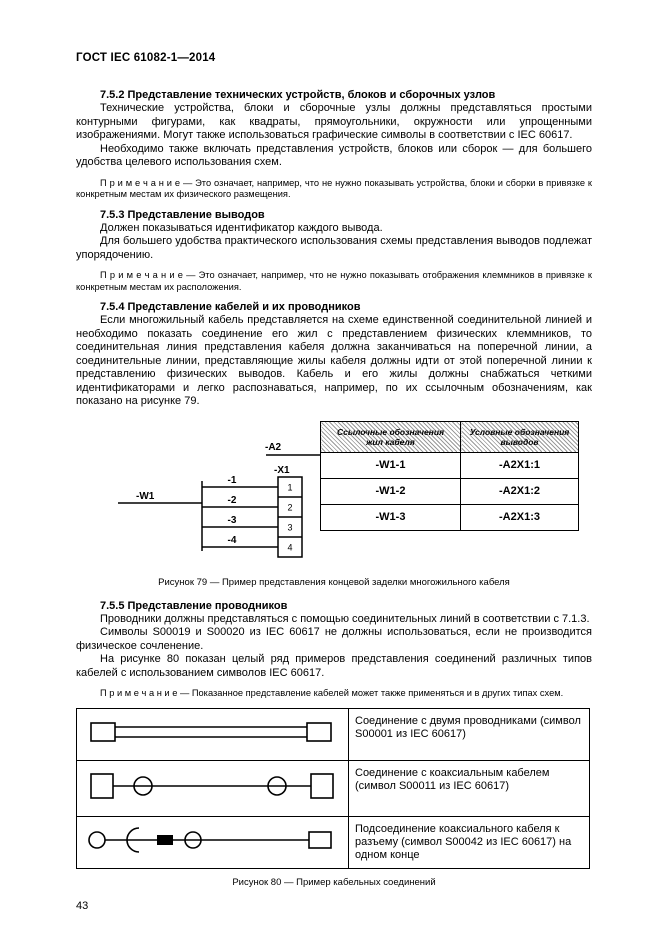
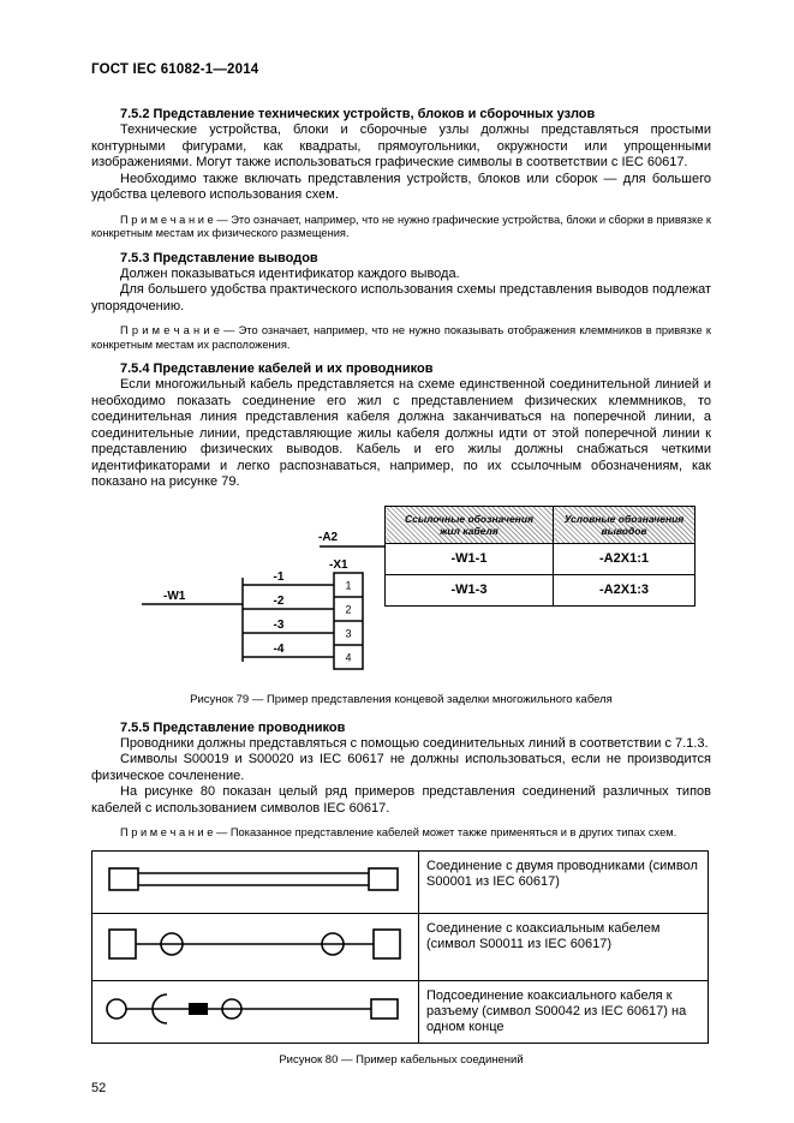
  ГОСТ IEC 61082-1—2014
  7.5.2 Представление технических устройств, блоков и сборочных узлов
  Технические устройства, блоки и сборочные узлы должны представляться простыми контурными фигурами, как квадраты, прямоугольники, окружности или упрощенными изображениями. Могут также использоваться графические символы в соответствии с IEC 60617.
  Необходимо также включать представления устройств, блоков или сборок — для большего удобства целевого использования схем.
- П р и м е ч а н и е — Это означает, например, что не нужно показывать устройства, блоки и сборки в привязке к конкретным местам их физического размещения.
+ П р и м е ч а н и е — Это означает, например, что не нужно графические устройства, блоки и сборки в привязке к конкретным местам их физического размещения.
  7.5.3 Представление выводов
  Должен показываться идентификатор каждого вывода.
  Для большего удобства практического использования схемы представления выводов подлежат упорядочению.
  П р и м е ч а н и е — Это означает, например, что не нужно показывать отображения клеммников в привязке к конкретным местам их расположения.
  7.5.4 Представление кабелей и их проводников
  Если многожильный кабель представляется на схеме единственной соединительной линией и необходимо показать соединение его жил с представлением физических клеммников, то соединительная линия представления кабеля должна заканчиваться на поперечной линии, а соединительные линии, представляющие жилы кабеля должны идти от этой поперечной линии к представлению физических выводов. Кабель и его жилы должны снабжаться четкими идентификаторами и легко распознаваться, например, по их ссылочным обозначениям, как показано на рисунке 79.
  -W1
  -A2
  -X1
  -1
  -2
  -3
  -4
  1
  2
  3
  4
  Ссылочные обозначения жил кабеля	Условные обозначения выводов
  -W1-1	-A2X1:1
- -W1-2	-A2X1:2
  -W1-3	-A2X1:3
  Рисунок 79 — Пример представления концевой заделки многожильного кабеля
  7.5.5 Представление проводников
  Проводники должны представляться с помощью соединительных линий в соответствии с 7.1.3.
  Символы S00019 и S00020 из IEC 60617 не должны использоваться, если не производится физическое сочленение.
  На рисунке 80 показан целый ряд примеров представления соединений различных типов кабелей с использованием символов IEC 60617.
  П р и м е ч а н и е — Показанное представление кабелей может также применяться и в других типах схем.
  	Соединение с двумя проводниками (символ S00001 из IEC 60617)
  	Соединение с коаксиальным кабелем (символ S00011 из IEC 60617)
  	Подсоединение коаксиального кабеля к разъему (символ S00042 из IEC 60617) на одном конце
  Рисунок 80 — Пример кабельных соединений
- 43
+ 52
